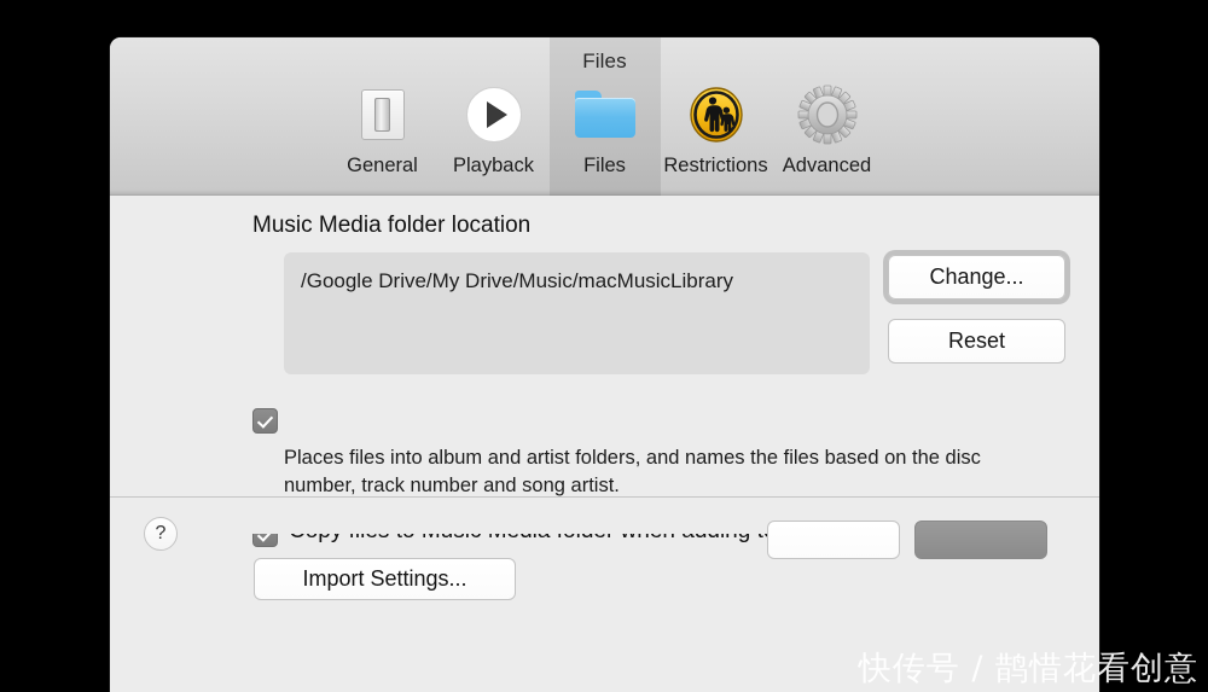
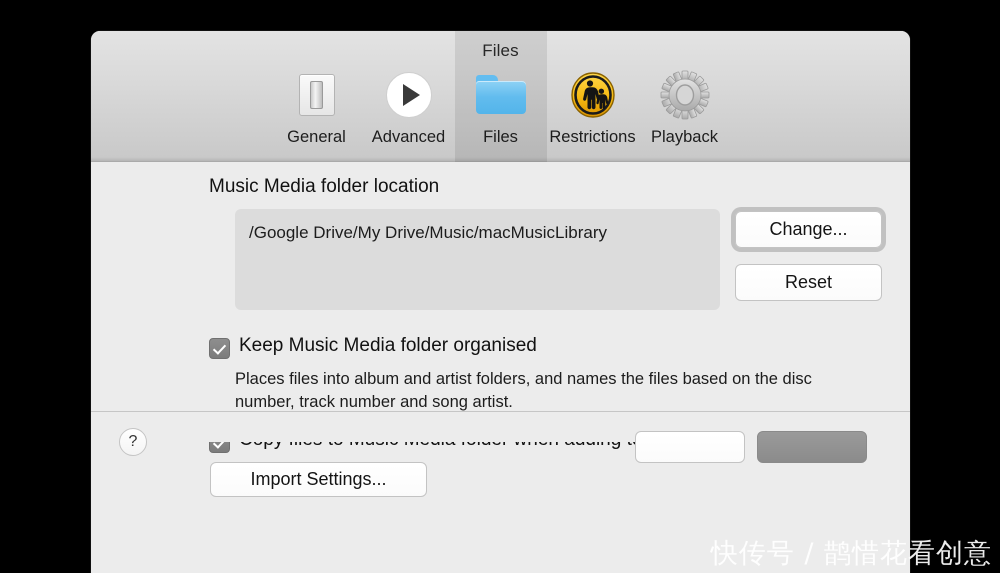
  Files
  General
- Playback
+ Advanced
  Files
  Restrictions
- Advanced
+ Playback
  Music Media folder location
  /Google Drive/My Drive/Music/macMusicLibrary
  Change...
  Reset
+ Keep Music Media folder organised
  Places files into album and artist folders, and names the files based on the disc number, track number and song artist.
  Import Settings...
  ?
  快传号 / 鹊惜花看创意
